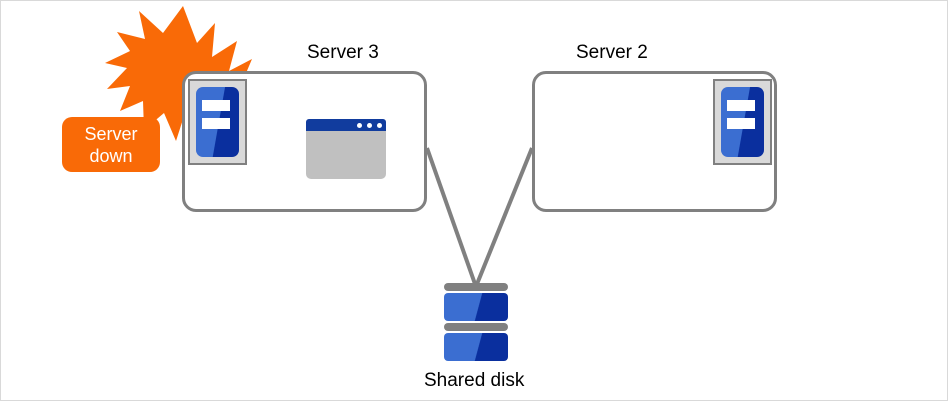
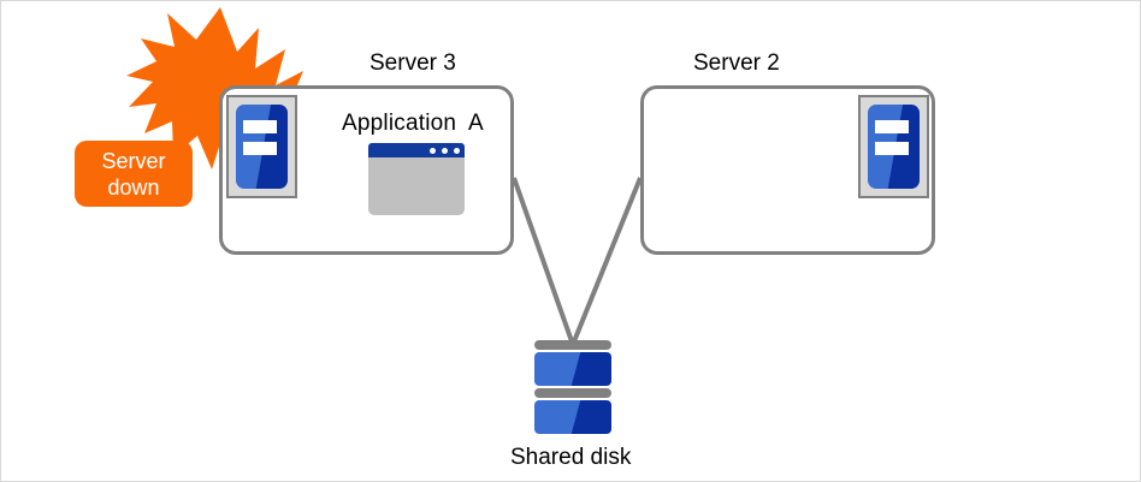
  Server 3
+ Application A
  Server 2
  Shared disk
  Server
  down
